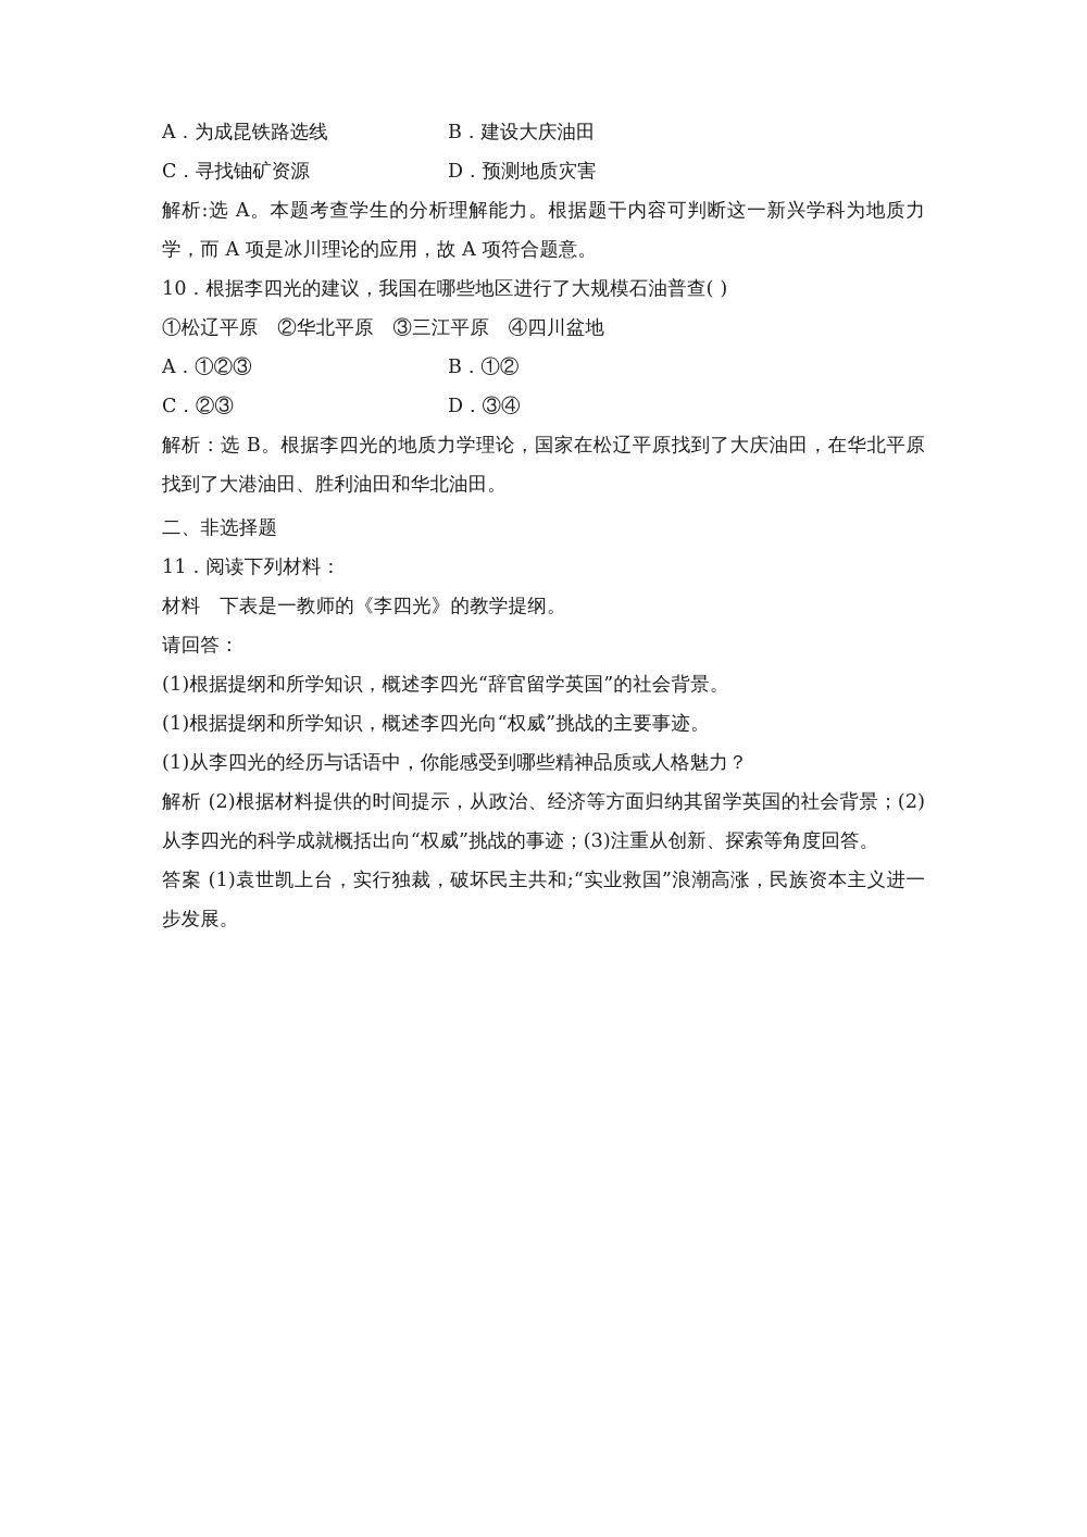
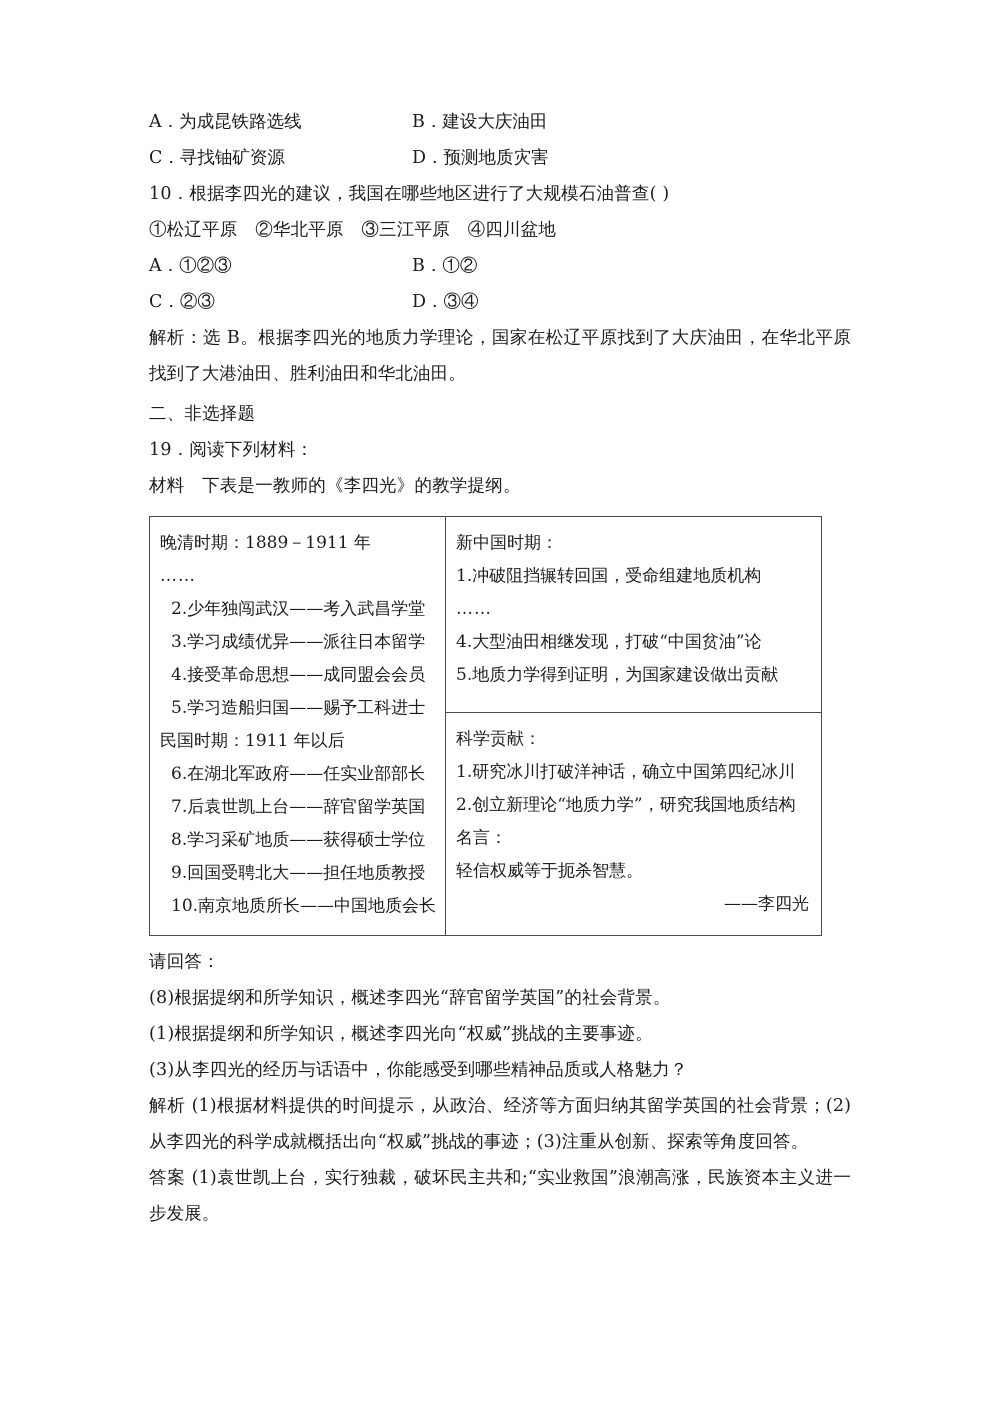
  A．为成昆铁路选线
  B．建设大庆油田
  C．寻找铀矿资源
  D．预测地质灾害
- 解析:选 A。本题考查学生的分析理解能力。根据题干内容可判断这一新兴学科为地质力学，而 A 项是冰川理论的应用，故 A 项符合题意。
  10．根据李四光的建议，我国在哪些地区进行了大规模石油普查( )
  ①松辽平原 ②华北平原 ③三江平原 ④四川盆地
  A．①②③
  B．①②
  C．②③
  D．③④
  解析：选 B。根据李四光的地质力学理论，国家在松辽平原找到了大庆油田，在华北平原找到了大港油田、胜利油田和华北油田。
  二、非选择题
- 11．阅读下列材料：
+ 19．阅读下列材料：
  材料 下表是一教师的《李四光》的教学提纲。
+ 晚清时期：1889－1911 年 …… 2.少年独闯武汉——考入武昌学堂 3.学习成绩优异——派往日本留学 4.接受革命思想——成同盟会会员 5.学习造船归国——赐予工科进士 民国时期：1911 年以后 6.在湖北军政府——任实业部部长 7.后袁世凯上台——辞官留学英国 8.学习采矿地质——获得硕士学位 9.回国受聘北大——担任地质教授 10.南京地质所长——中国地质会长	新中国时期： 1.冲破阻挡辗转回国，受命组建地质机构 …… 4.大型油田相继发现，打破“中国贫油”论 5.地质力学得到证明，为国家建设做出贡献
+ 科学贡献： 1.研究冰川打破洋神话，确立中国第四纪冰川 2.创立新理论“地质力学”，研究我国地质结构 名言： 轻信权威等于扼杀智慧。 ——李四光
  请回答：
- (1)根据提纲和所学知识，概述李四光“辞官留学英国”的社会背景。
+ (8)根据提纲和所学知识，概述李四光“辞官留学英国”的社会背景。
  (1)根据提纲和所学知识，概述李四光向“权威”挑战的主要事迹。
- (1)从李四光的经历与话语中，你能感受到哪些精神品质或人格魅力？
+ (3)从李四光的经历与话语中，你能感受到哪些精神品质或人格魅力？
- 解析 (2)根据材料提供的时间提示，从政治、经济等方面归纳其留学英国的社会背景；(2)从李四光的科学成就概括出向“权威”挑战的事迹；(3)注重从创新、探索等角度回答。
+ 解析 (1)根据材料提供的时间提示，从政治、经济等方面归纳其留学英国的社会背景；(2)从李四光的科学成就概括出向“权威”挑战的事迹；(3)注重从创新、探索等角度回答。
  答案 (1)袁世凯上台，实行独裁，破坏民主共和;“实业救国”浪潮高涨，民族资本主义进一步发展。
